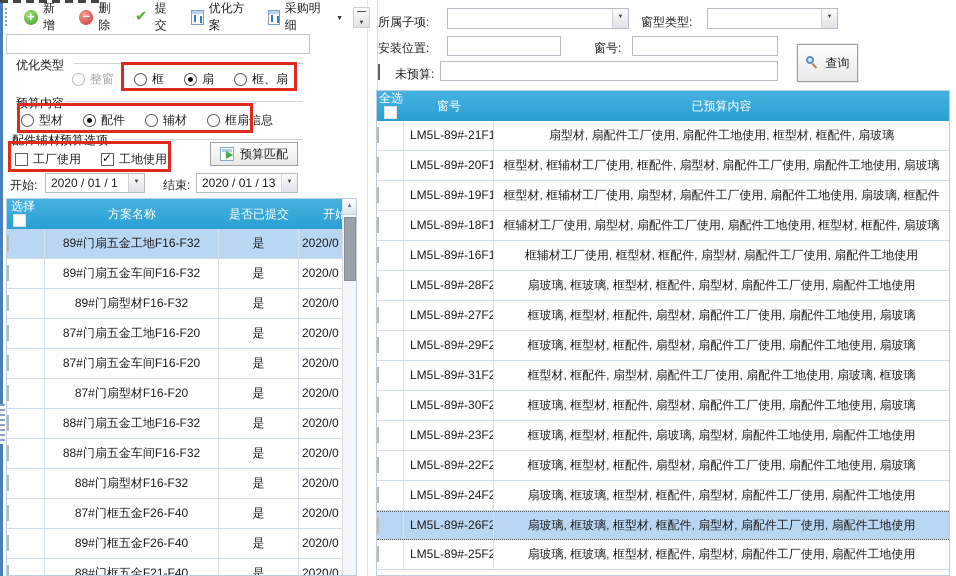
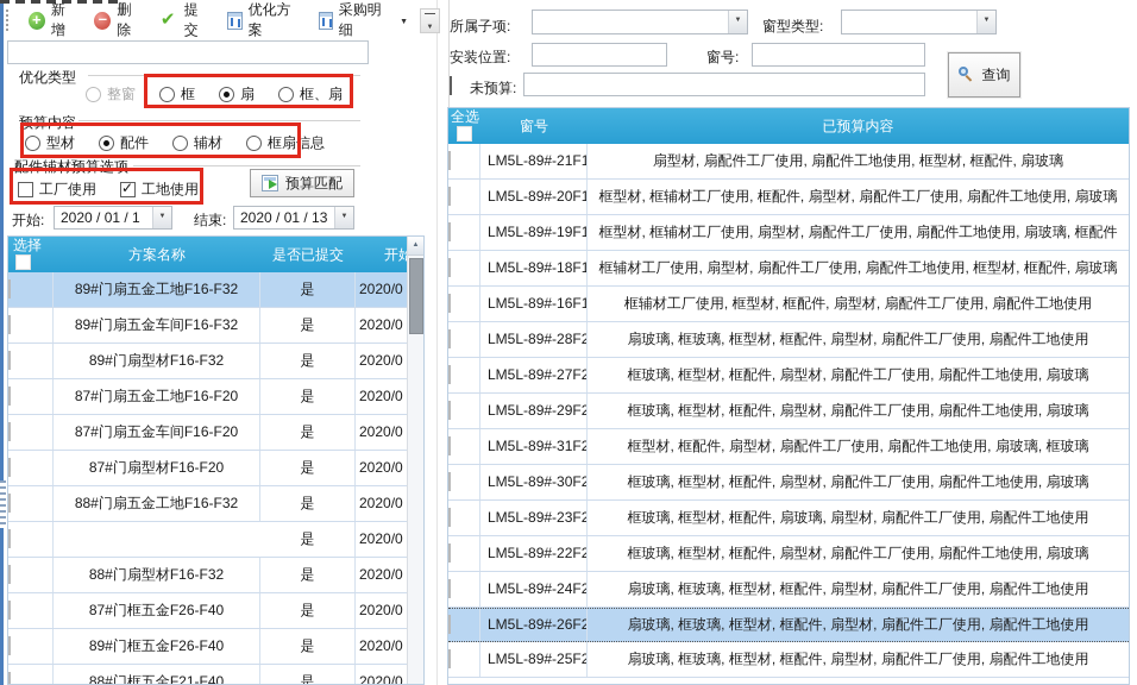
  新增
  删除
  提交
  优化方案
  采购明细
  优化类型
  整窗
  框
  扇
  框、扇
  预算内容
  型材
  配件
  辅材
  框扇信息
  配件辅材预算选项
  工厂使用
  工地使用
  预算匹配
  开始:
  2020 / 01 / 1
  结束:
  2020 / 01 / 13
  选择
  方案名称
  是否已提交
  开始
  89#门扇五金工地F16-F32
  是
  2020/0
  89#门扇五金车间F16-F32
  是
  2020/0
  89#门扇型材F16-F32
  是
  2020/0
  87#门扇五金工地F16-F20
  是
  2020/0
  87#门扇五金车间F16-F20
  是
  2020/0
  87#门扇型材F16-F20
  是
  2020/0
  88#门扇五金工地F16-F32
  是
  2020/0
- 88#门扇五金车间F16-F32
  是
  2020/0
  88#门扇型材F16-F32
  是
  2020/0
  87#门框五金F26-F40
  是
  2020/0
  89#门框五金F26-F40
  是
  2020/0
  88#门框五金F21-F40
  是
  2020/0
  所属子项:
  窗型类型:
  安装位置:
  窗号:
  未预算:
  查询
  全选
  窗号
  已预算内容
  LM5L-89#-21F1
  扇型材, 扇配件工厂使用, 扇配件工地使用, 框型材, 框配件, 扇玻璃
  LM5L-89#-20F1
  框型材, 框辅材工厂使用, 框配件, 扇型材, 扇配件工厂使用, 扇配件工地使用, 扇玻璃
  LM5L-89#-19F1
  框型材, 框辅材工厂使用, 扇型材, 扇配件工厂使用, 扇配件工地使用, 扇玻璃, 框配件
  LM5L-89#-18F1
  框辅材工厂使用, 扇型材, 扇配件工厂使用, 扇配件工地使用, 框型材, 框配件, 扇玻璃
  LM5L-89#-16F1
  框辅材工厂使用, 框型材, 框配件, 扇型材, 扇配件工厂使用, 扇配件工地使用
  LM5L-89#-28F2
  扇玻璃, 框玻璃, 框型材, 框配件, 扇型材, 扇配件工厂使用, 扇配件工地使用
  LM5L-89#-27F2
  框玻璃, 框型材, 框配件, 扇型材, 扇配件工厂使用, 扇配件工地使用, 扇玻璃
  LM5L-89#-29F2
  框玻璃, 框型材, 框配件, 扇型材, 扇配件工厂使用, 扇配件工地使用, 扇玻璃
  LM5L-89#-31F2
  框型材, 框配件, 扇型材, 扇配件工厂使用, 扇配件工地使用, 扇玻璃, 框玻璃
  LM5L-89#-30F2
  框玻璃, 框型材, 框配件, 扇型材, 扇配件工厂使用, 扇配件工地使用, 扇玻璃
  LM5L-89#-23F2
- 框玻璃, 框型材, 框配件, 扇玻璃, 扇型材, 扇配件工地使用, 扇配件工地使用
+ 框玻璃, 框型材, 框配件, 扇玻璃, 扇型材, 扇配件工厂使用, 扇配件工地使用
  LM5L-89#-22F2
  框玻璃, 框型材, 框配件, 扇型材, 扇配件工厂使用, 扇配件工地使用, 扇玻璃
  LM5L-89#-24F2
  扇玻璃, 框玻璃, 框型材, 框配件, 扇型材, 扇配件工厂使用, 扇配件工地使用
  LM5L-89#-26F2
  扇玻璃, 框玻璃, 框型材, 框配件, 扇型材, 扇配件工厂使用, 扇配件工地使用
  LM5L-89#-25F2
  扇玻璃, 框玻璃, 框型材, 框配件, 扇型材, 扇配件工厂使用, 扇配件工地使用
